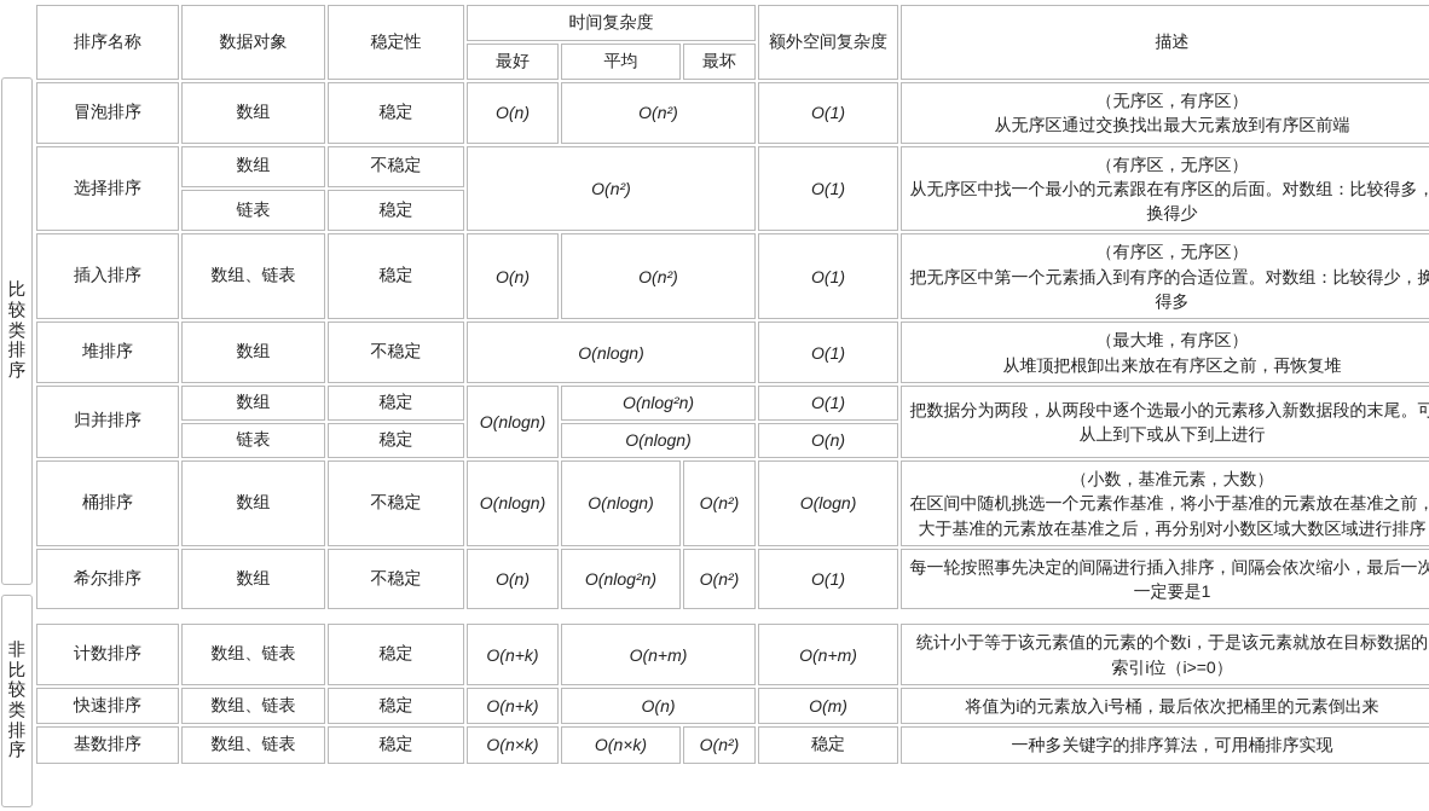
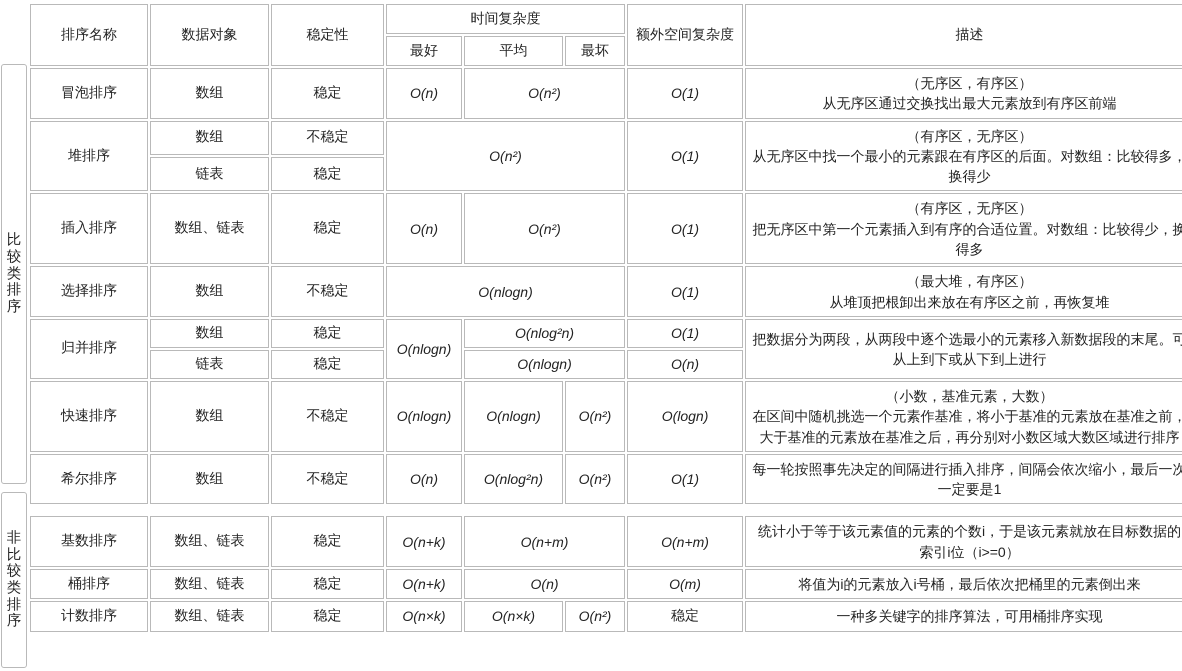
  比较类排序
  非比较类排序
  排序名称	数据对象	稳定性	时间复杂度	额外空间复杂度	描述
  最好	平均	最坏
  冒泡排序	数组	稳定	O(n)	O(n²)	O(1)	（无序区，有序区） 从无序区通过交换找出最大元素放到有序区前端
- 选择排序	数组	不稳定	O(n²)	O(1)	（有序区，无序区） 从无序区中找一个最小的元素跟在有序区的后面。对数组：比较得多，换得少
+ 堆排序	数组	不稳定	O(n²)	O(1)	（有序区，无序区） 从无序区中找一个最小的元素跟在有序区的后面。对数组：比较得多，换得少
  链表	稳定
  插入排序	数组、链表	稳定	O(n)	O(n²)	O(1)	（有序区，无序区） 把无序区中第一个元素插入到有序的合适位置。对数组：比较得少，换得多
- 堆排序	数组	不稳定	O(nlogn)	O(1)	（最大堆，有序区） 从堆顶把根卸出来放在有序区之前，再恢复堆
+ 选择排序	数组	不稳定	O(nlogn)	O(1)	（最大堆，有序区） 从堆顶把根卸出来放在有序区之前，再恢复堆
  归并排序	数组	稳定	O(nlogn)	O(nlog²n)	O(1)	把数据分为两段，从两段中逐个选最小的元素移入新数据段的末尾。可从上到下或从下到上进行
  链表	稳定	O(nlogn)	O(n)
- 桶排序	数组	不稳定	O(nlogn)	O(nlogn)	O(n²)	O(logn)	（小数，基准元素，大数） 在区间中随机挑选一个元素作基准，将小于基准的元素放在基准之前，大于基准的元素放在基准之后，再分别对小数区域大数区域进行排序
+ 快速排序	数组	不稳定	O(nlogn)	O(nlogn)	O(n²)	O(logn)	（小数，基准元素，大数） 在区间中随机挑选一个元素作基准，将小于基准的元素放在基准之前，大于基准的元素放在基准之后，再分别对小数区域大数区域进行排序
  希尔排序	数组	不稳定	O(n)	O(nlog²n)	O(n²)	O(1)	每一轮按照事先决定的间隔进行插入排序，间隔会依次缩小，最后一次一定要是1
- 计数排序	数组、链表	稳定	O(n+k)	O(n+m)	O(n+m)	统计小于等于该元素值的元素的个数i，于是该元素就放在目标数据的索引i位（i>=0）
+ 基数排序	数组、链表	稳定	O(n+k)	O(n+m)	O(n+m)	统计小于等于该元素值的元素的个数i，于是该元素就放在目标数据的索引i位（i>=0）
- 快速排序	数组、链表	稳定	O(n+k)	O(n)	O(m)	将值为i的元素放入i号桶，最后依次把桶里的元素倒出来
+ 桶排序	数组、链表	稳定	O(n+k)	O(n)	O(m)	将值为i的元素放入i号桶，最后依次把桶里的元素倒出来
- 基数排序	数组、链表	稳定	O(n×k)	O(n×k)	O(n²)	稳定	一种多关键字的排序算法，可用桶排序实现
+ 计数排序	数组、链表	稳定	O(n×k)	O(n×k)	O(n²)	稳定	一种多关键字的排序算法，可用桶排序实现
